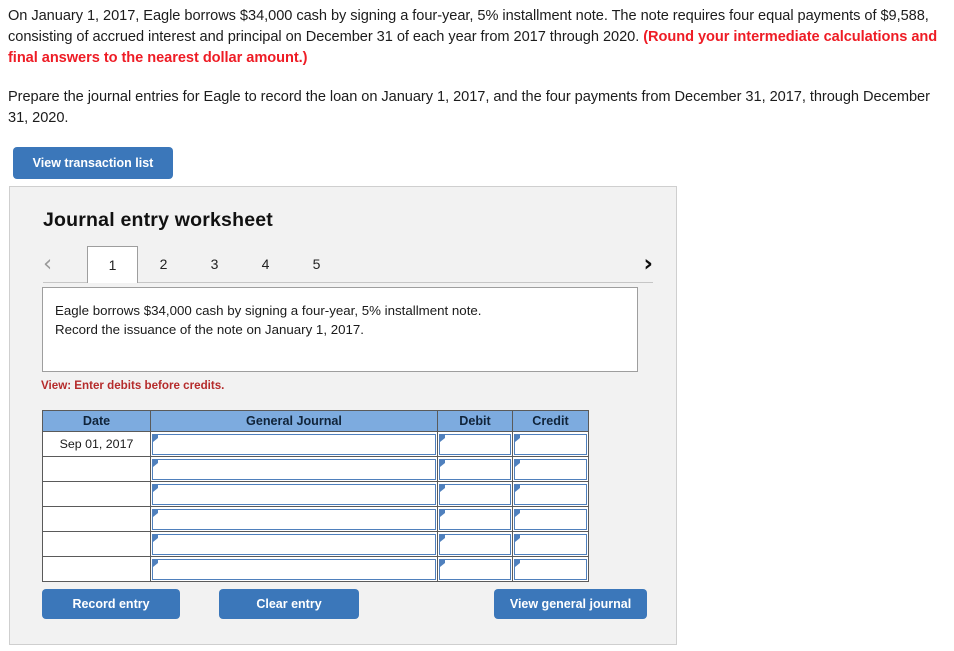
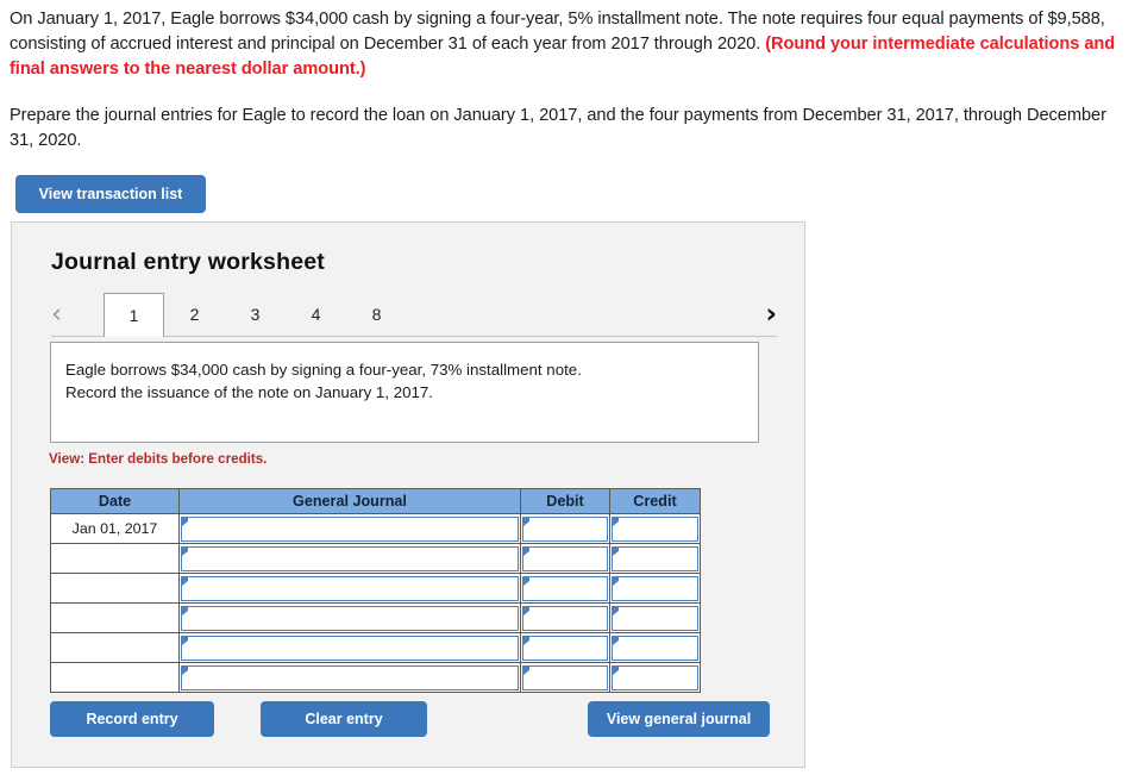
  On January 1, 2017, Eagle borrows $34,000 cash by signing a four-year, 5% installment note. The note requires four equal payments of $9,588, consisting of accrued interest and principal on December 31 of each year from 2017 through 2020. (Round your intermediate calculations and final answers to the nearest dollar amount.)
  Prepare the journal entries for Eagle to record the loan on January 1, 2017, and the four payments from December 31, 2017, through December 31, 2020.
  View transaction list
  Journal entry worksheet
  ‹
  ›
  1
  2
  3
  4
- 5
+ 8
- Eagle borrows $34,000 cash by signing a four-year, 5% installment note.
+ Eagle borrows $34,000 cash by signing a four-year, 73% installment note.
  Record the issuance of the note on January 1, 2017.
  View: Enter debits before credits.
  Date	General Journal	Debit	Credit
- Sep 01, 2017
+ Jan 01, 2017
  Record entry
  Clear entry
  View general journal
